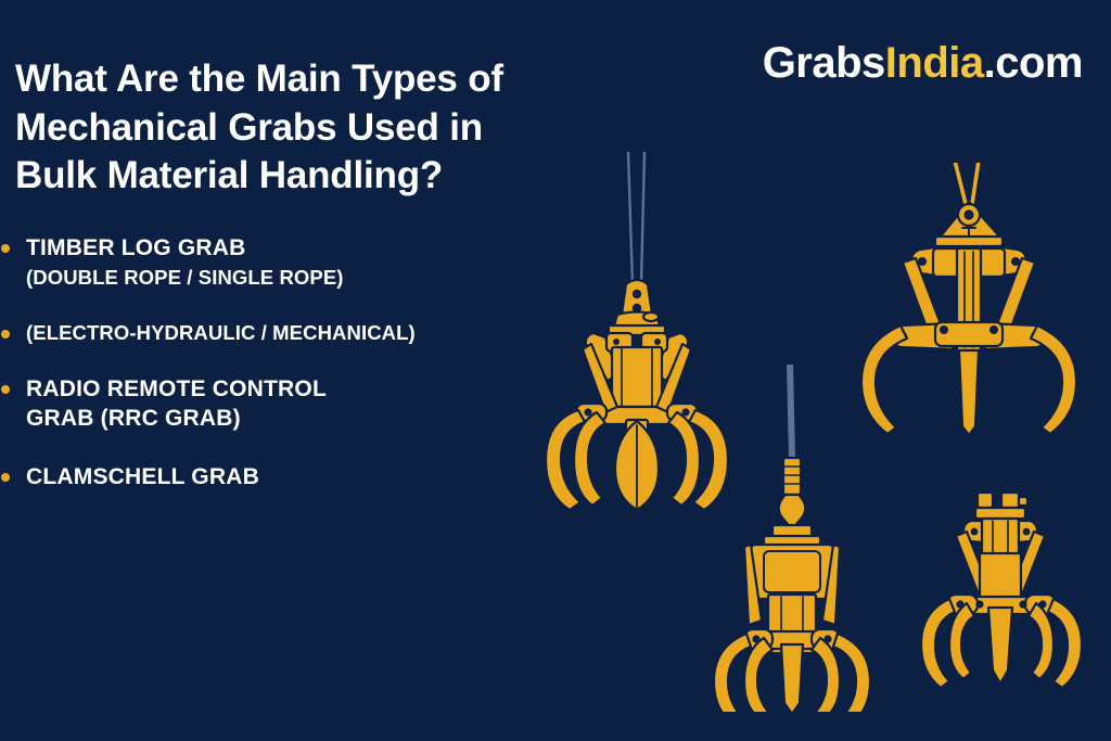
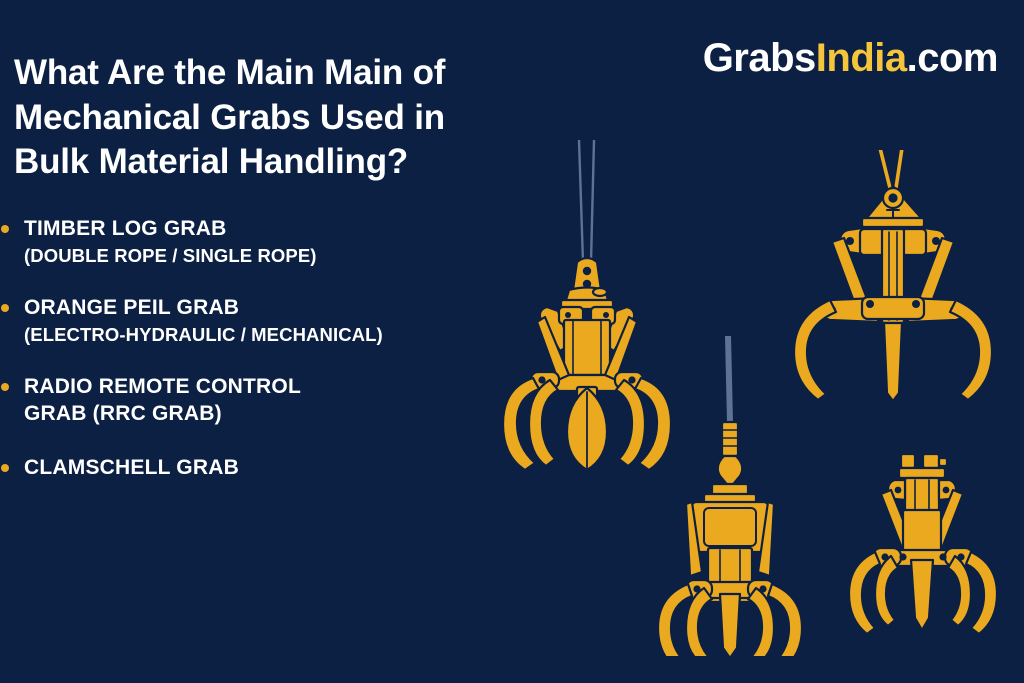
  GrabsIndia.com
- What Are the Main Types of
+ What Are the Main Main of
  Mechanical Grabs Used in
  Bulk Material Handling?
  TIMBER LOG GRAB
  (DOUBLE ROPE / SINGLE ROPE)
+ ORANGE PEIL GRAB
  (ELECTRO-HYDRAULIC / MECHANICAL)
  RADIO REMOTE CONTROL
  GRAB (RRC GRAB)
  CLAMSCHELL GRAB
